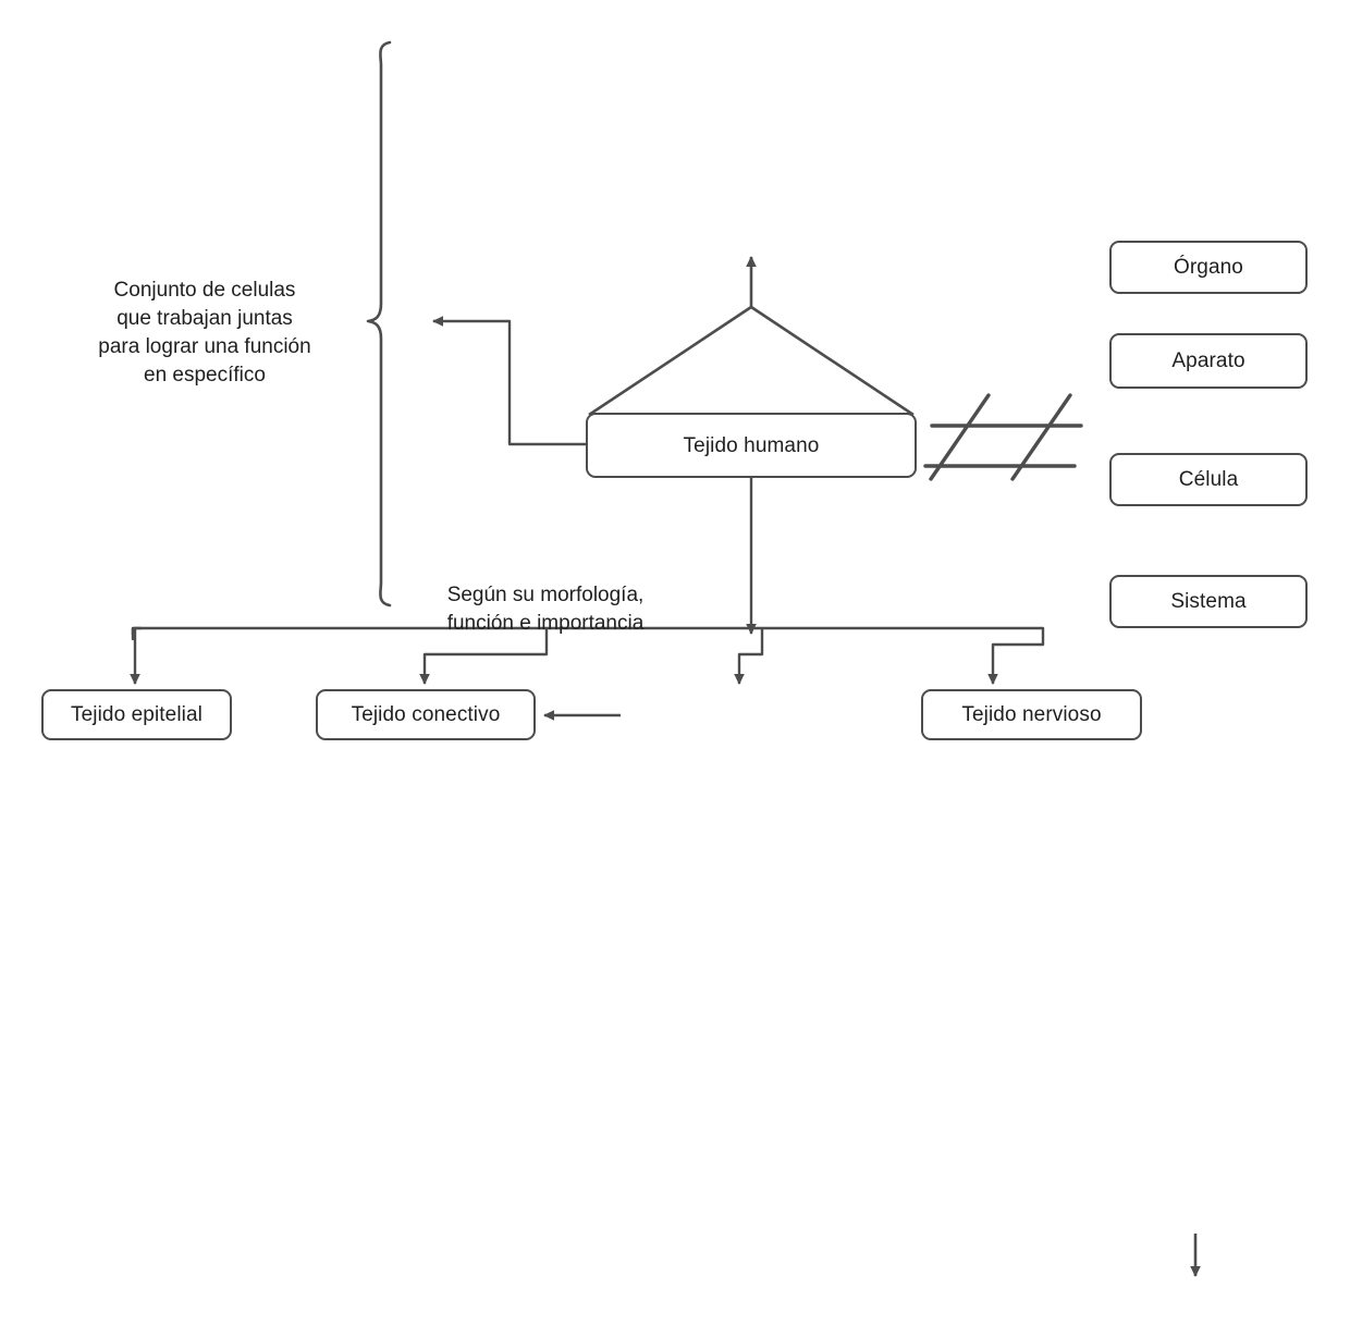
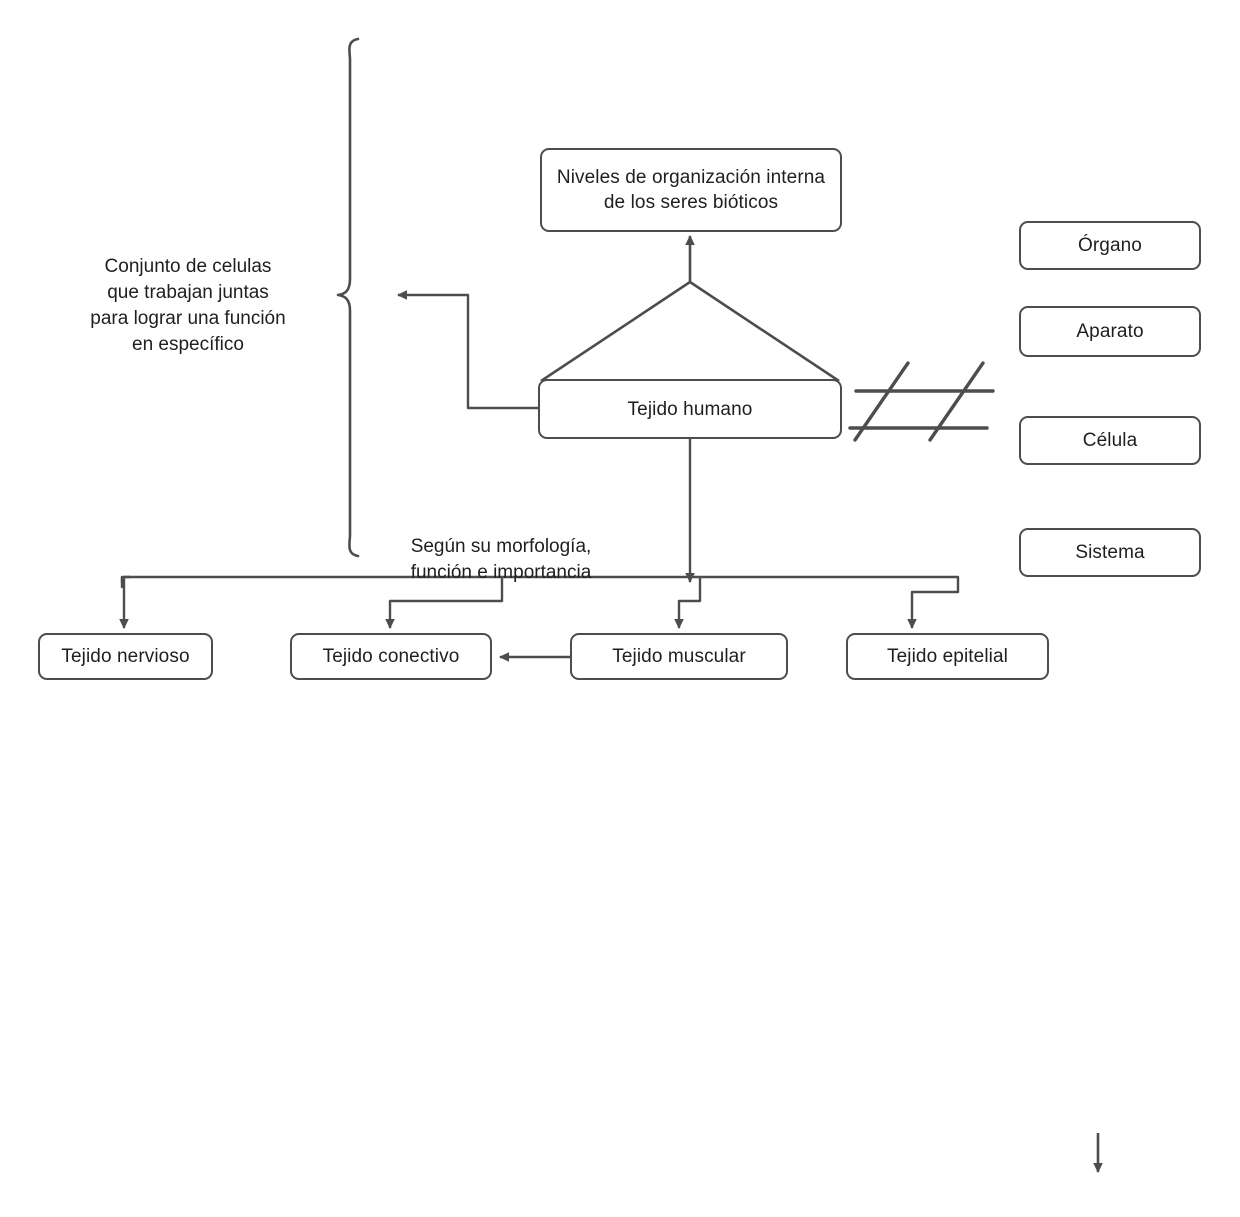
+ Niveles de organización interna de los seres bióticos
  Tejido humano
- Tejido epitelial
+ Tejido nervioso
  Tejido conectivo
+ Tejido muscular
- Tejido nervioso
+ Tejido epitelial
  Órgano
  Aparato
  Célula
  Sistema
  Conjunto de celulas
  que trabajan juntas
  para lograr una función
  en específico
  Según su morfología,
  función e importancia
